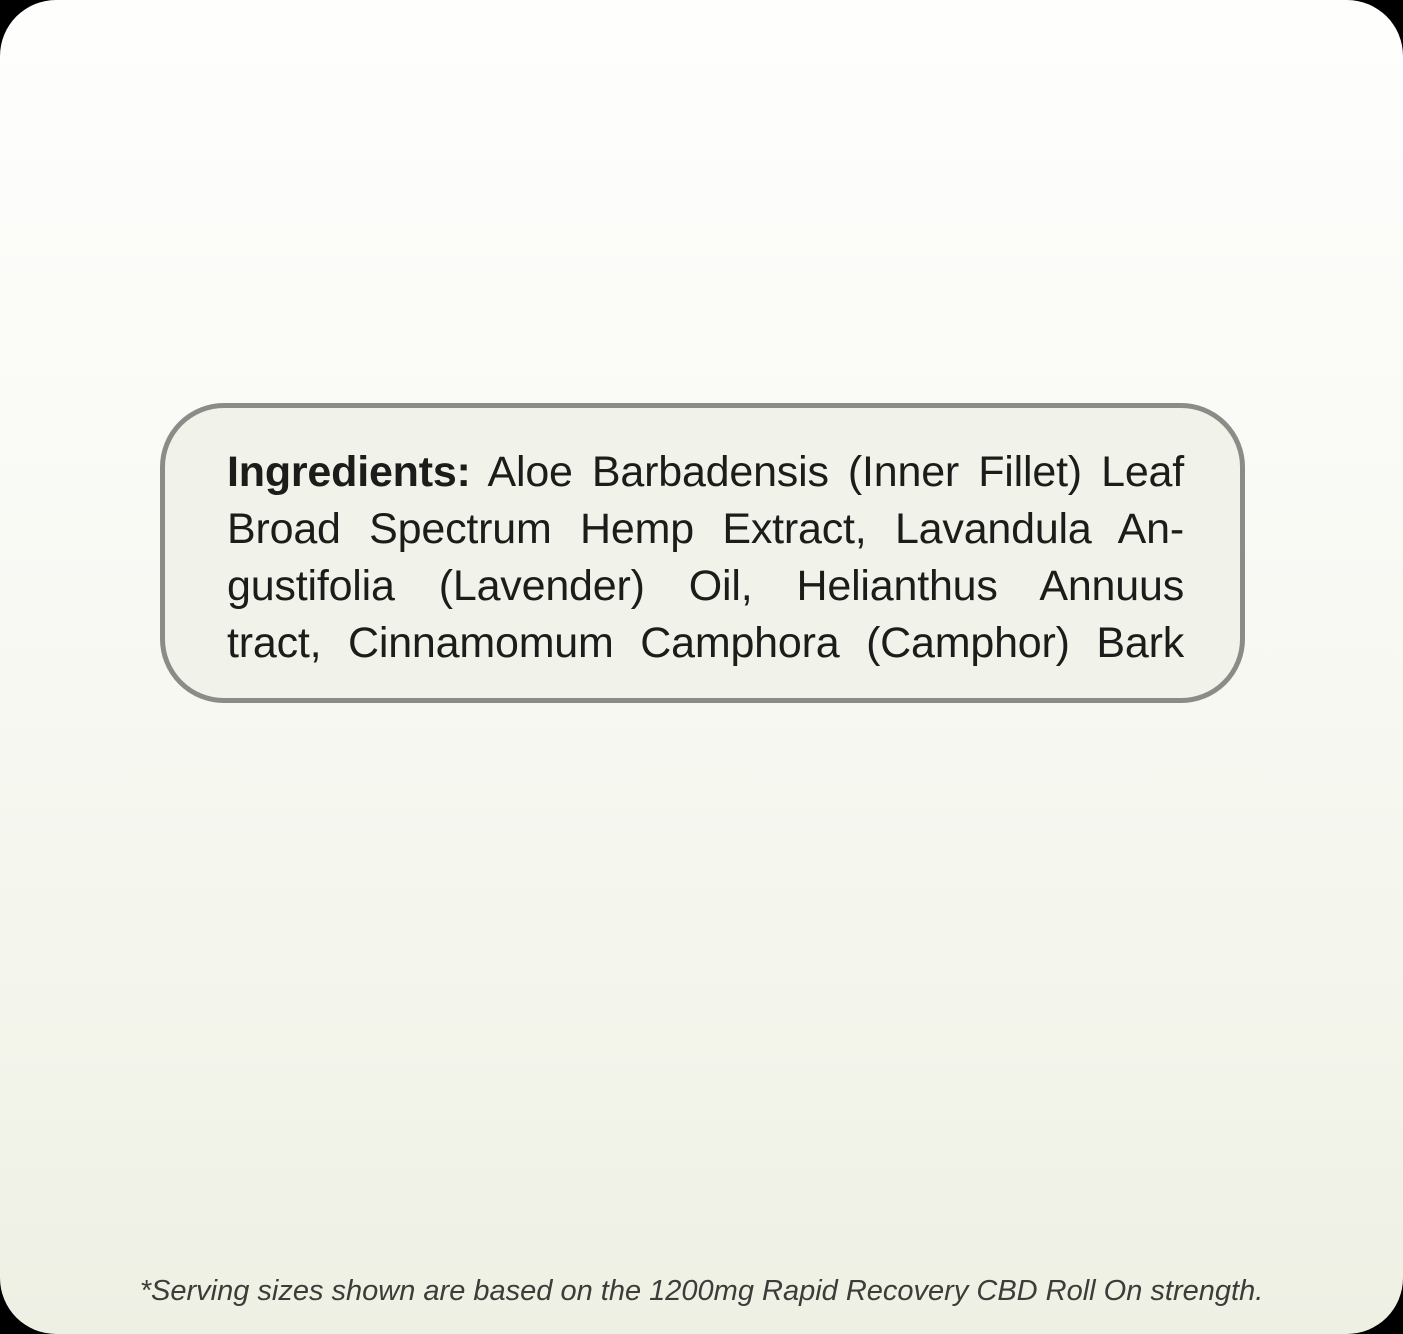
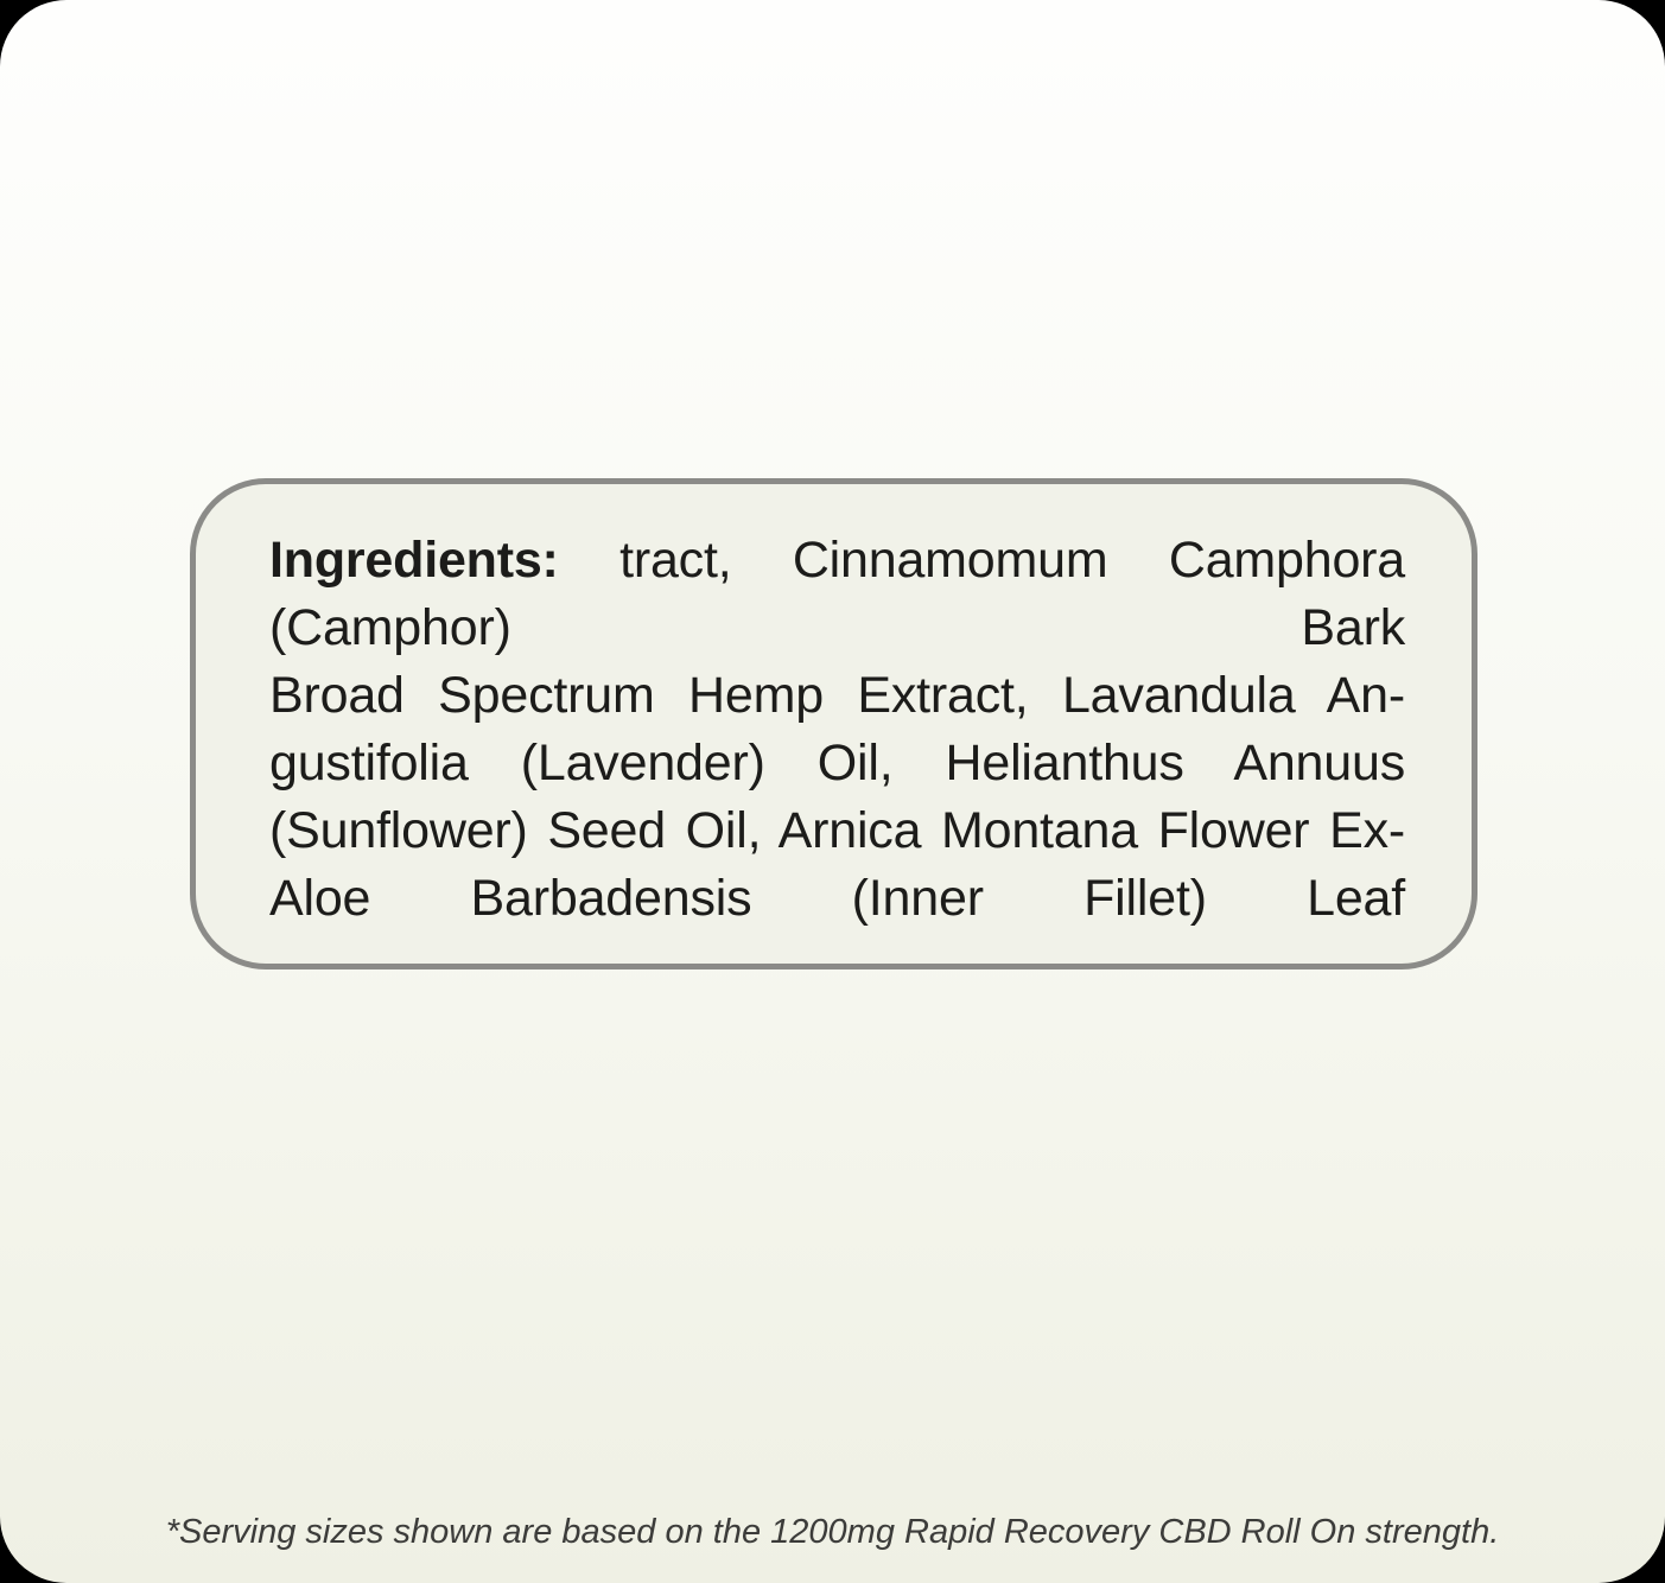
- Ingredients: Aloe Barbadensis (Inner Fillet) Leaf
+ Ingredients: tract, Cinnamomum Camphora (Camphor) Bark
  Broad Spectrum Hemp Extract, Lavandula An-
  gustifolia (Lavender) Oil, Helianthus Annuus
+ (Sunflower) Seed Oil, Arnica Montana Flower Ex-
- tract, Cinnamomum Camphora (Camphor) Bark
+ Aloe Barbadensis (Inner Fillet) Leaf
  *Serving sizes shown are based on the 1200mg Rapid Recovery CBD Roll On strength.
